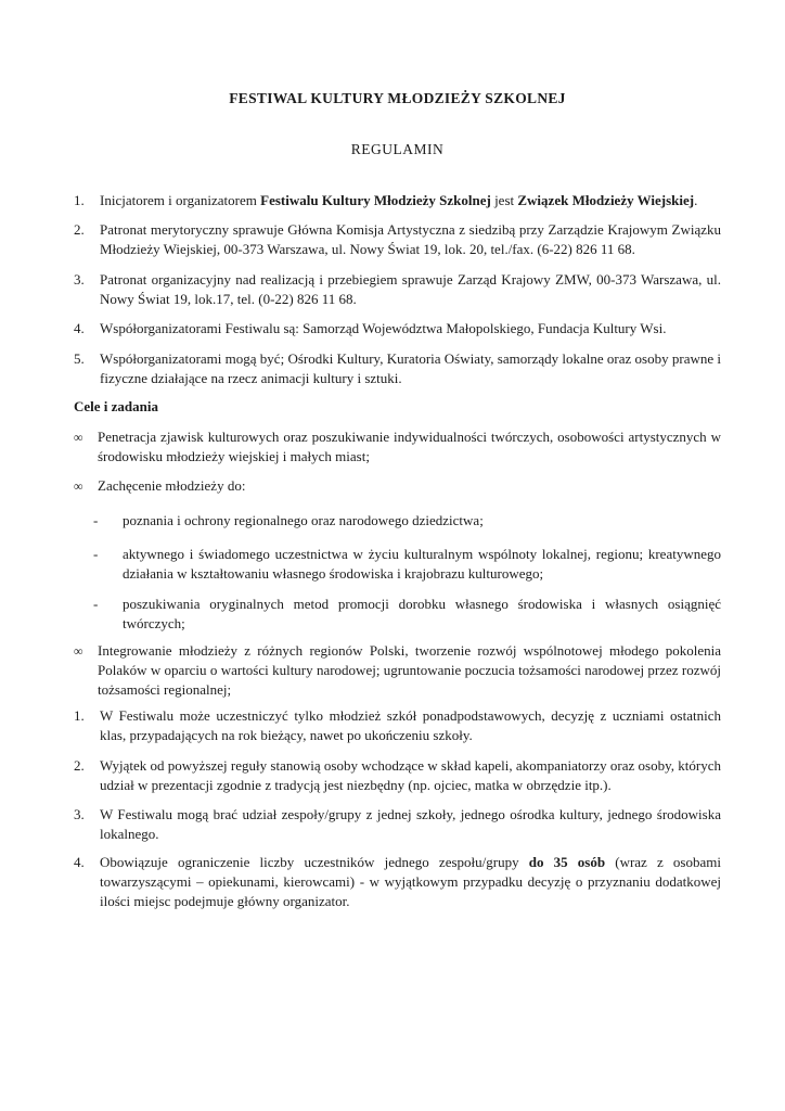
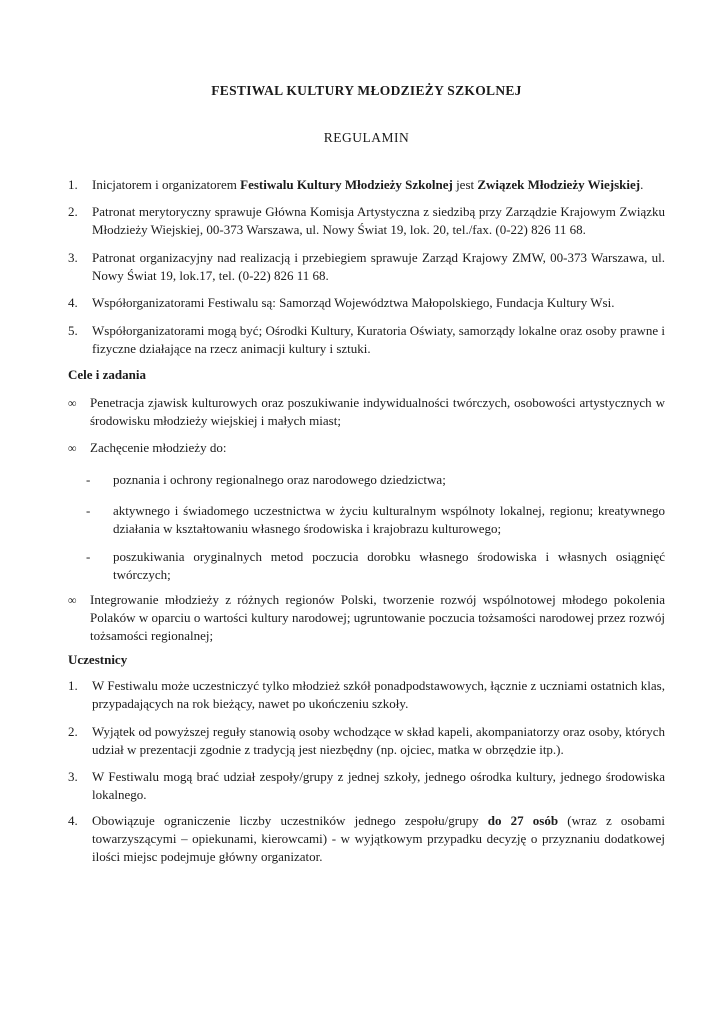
  FESTIWAL KULTURY MŁODZIEŻY SZKOLNEJ
  REGULAMIN
  1.
  Inicjatorem i organizatorem Festiwalu Kultury Młodzieży Szkolnej jest Związek Młodzieży Wiejskiej.
  2.
- Patronat merytoryczny sprawuje Główna Komisja Artystyczna z siedzibą przy Zarządzie Krajowym Związku Młodzieży Wiejskiej, 00-373 Warszawa, ul. Nowy Świat 19, lok. 20, tel./fax. (6-22) 826 11 68.
+ Patronat merytoryczny sprawuje Główna Komisja Artystyczna z siedzibą przy Zarządzie Krajowym Związku Młodzieży Wiejskiej, 00-373 Warszawa, ul. Nowy Świat 19, lok. 20, tel./fax. (0-22) 826 11 68.
  3.
  Patronat organizacyjny nad realizacją i przebiegiem sprawuje Zarząd Krajowy ZMW, 00-373 Warszawa, ul. Nowy Świat 19, lok.17, tel. (0-22) 826 11 68.
  4.
  Współorganizatorami Festiwalu są: Samorząd Województwa Małopolskiego, Fundacja Kultury Wsi.
  5.
  Współorganizatorami mogą być; Ośrodki Kultury, Kuratoria Oświaty, samorządy lokalne oraz osoby prawne i fizyczne działające na rzecz animacji kultury i sztuki.
  Cele i zadania
  ∞
  Penetracja zjawisk kulturowych oraz poszukiwanie indywidualności twórczych, osobowości artystycznych w środowisku młodzieży wiejskiej i małych miast;
  ∞
  Zachęcenie młodzieży do:
  -
  poznania i ochrony regionalnego oraz narodowego dziedzictwa;
  -
  aktywnego i świadomego uczestnictwa w życiu kulturalnym wspólnoty lokalnej, regionu; kreatywnego działania w kształtowaniu własnego środowiska i krajobrazu kulturowego;
  -
- poszukiwania oryginalnych metod promocji dorobku własnego środowiska i własnych osiągnięć twórczych;
+ poszukiwania oryginalnych metod poczucia dorobku własnego środowiska i własnych osiągnięć twórczych;
  ∞
  Integrowanie młodzieży z różnych regionów Polski, tworzenie rozwój wspólnotowej młodego pokolenia Polaków w oparciu o wartości kultury narodowej; ugruntowanie poczucia tożsamości narodowej przez rozwój tożsamości regionalnej;
+ Uczestnicy
  1.
- W Festiwalu może uczestniczyć tylko młodzież szkół ponadpodstawowych, decyzję z uczniami ostatnich klas, przypadających na rok bieżący, nawet po ukończeniu szkoły.
+ W Festiwalu może uczestniczyć tylko młodzież szkół ponadpodstawowych, łącznie z uczniami ostatnich klas, przypadających na rok bieżący, nawet po ukończeniu szkoły.
  2.
  Wyjątek od powyższej reguły stanowią osoby wchodzące w skład kapeli, akompaniatorzy oraz osoby, których udział w prezentacji zgodnie z tradycją jest niezbędny (np. ojciec, matka w obrzędzie itp.).
  3.
  W Festiwalu mogą brać udział zespoły/grupy z jednej szkoły, jednego ośrodka kultury, jednego środowiska lokalnego.
  4.
- Obowiązuje ograniczenie liczby uczestników jednego zespołu/grupy do 35 osób (wraz z osobami towarzyszącymi – opiekunami, kierowcami) - w wyjątkowym przypadku decyzję o przyznaniu dodatkowej ilości miejsc podejmuje główny organizator.
+ Obowiązuje ograniczenie liczby uczestników jednego zespołu/grupy do 27 osób (wraz z osobami towarzyszącymi – opiekunami, kierowcami) - w wyjątkowym przypadku decyzję o przyznaniu dodatkowej ilości miejsc podejmuje główny organizator.
